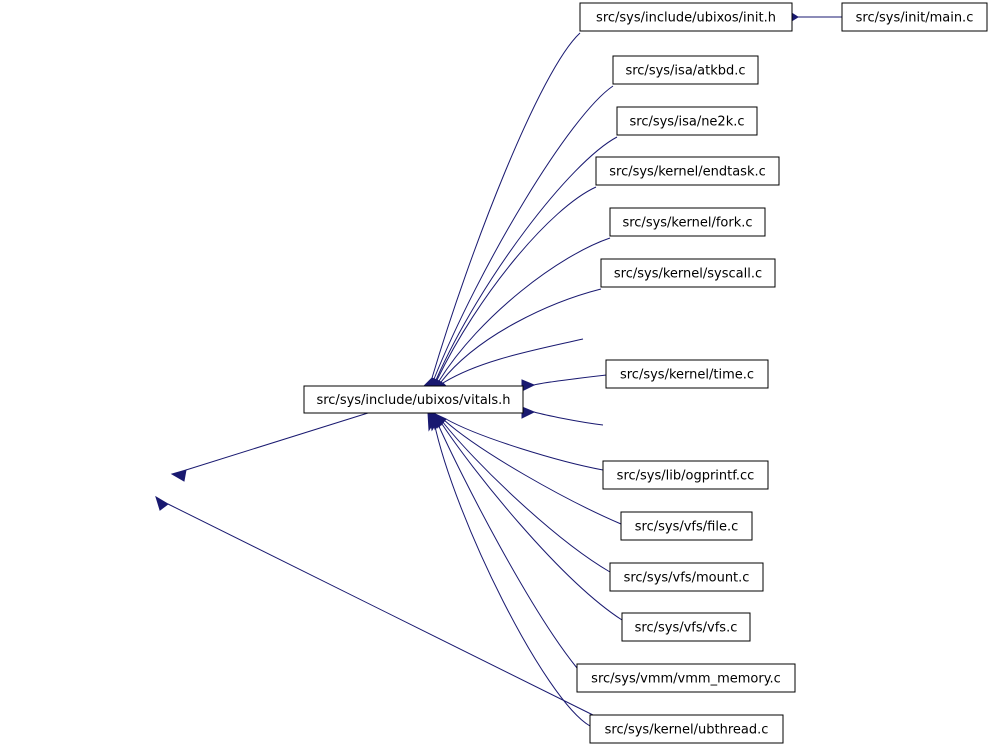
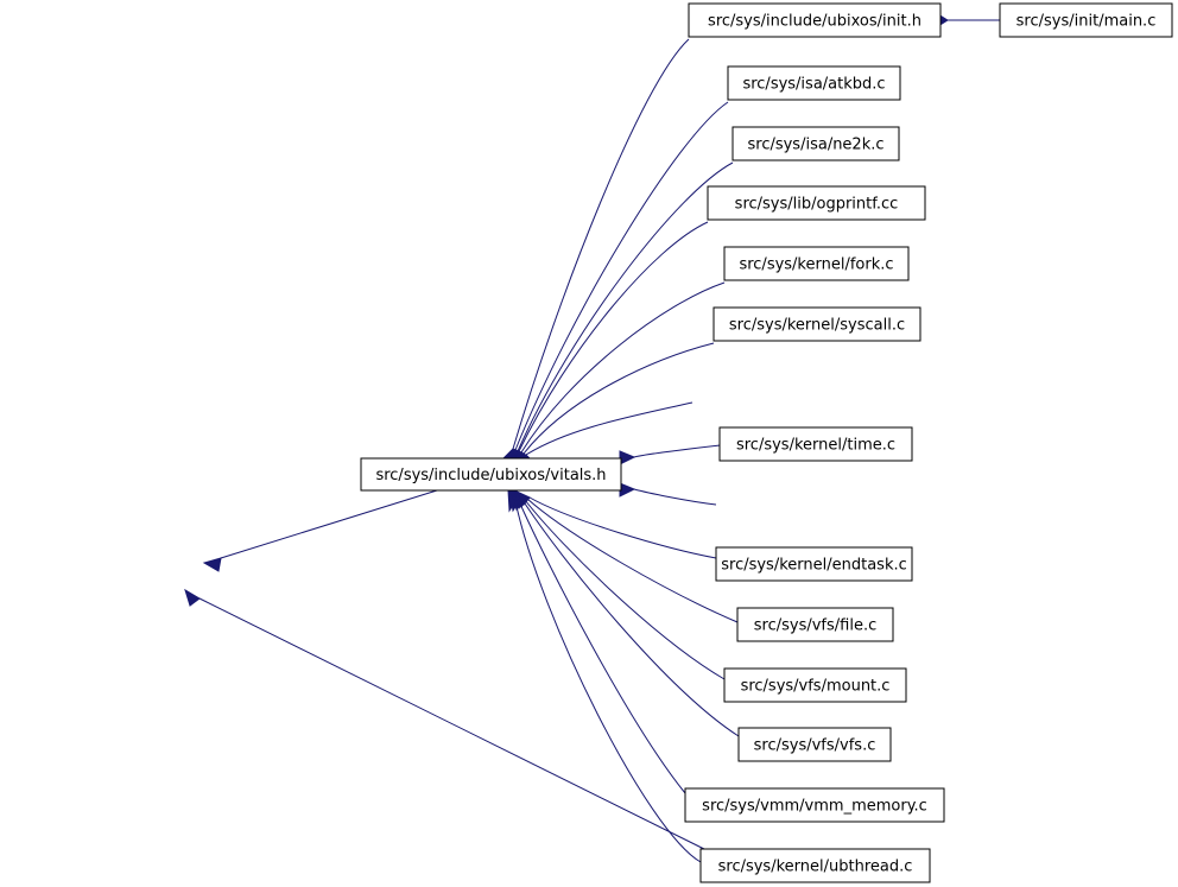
  src/sys/include/ubixos/init.h
  src/sys/init/main.c
  src/sys/isa/atkbd.c
  src/sys/isa/ne2k.c
- src/sys/kernel/endtask.c
+ src/sys/lib/ogprintf.cc
  src/sys/kernel/fork.c
  src/sys/kernel/syscall.c
  src/sys/kernel/time.c
  src/sys/include/ubixos/vitals.h
- src/sys/lib/ogprintf.cc
+ src/sys/kernel/endtask.c
  src/sys/vfs/file.c
  src/sys/vfs/mount.c
  src/sys/vfs/vfs.c
  src/sys/vmm/vmm_memory.c
  src/sys/kernel/ubthread.c
